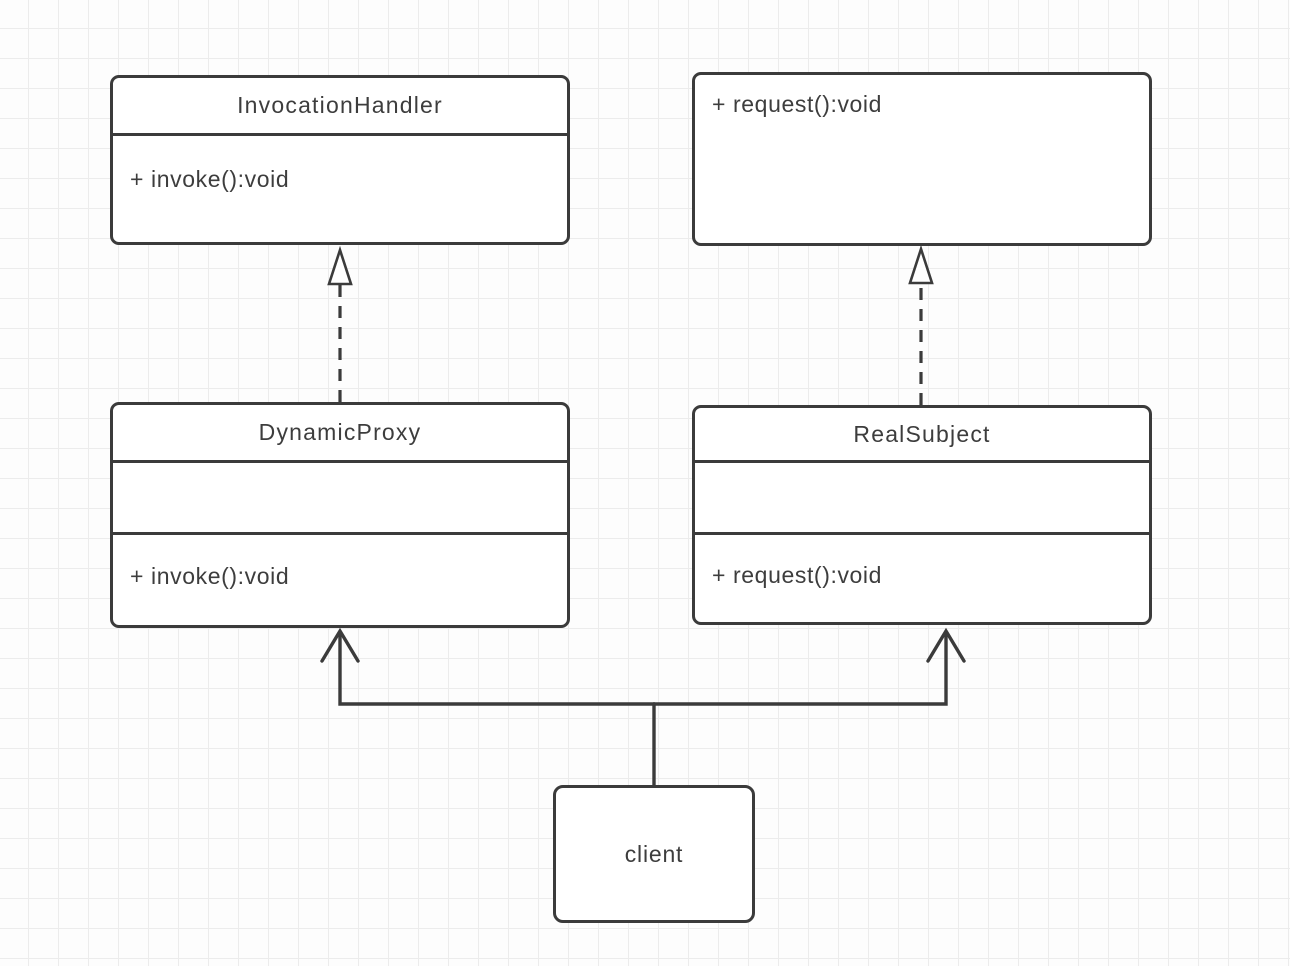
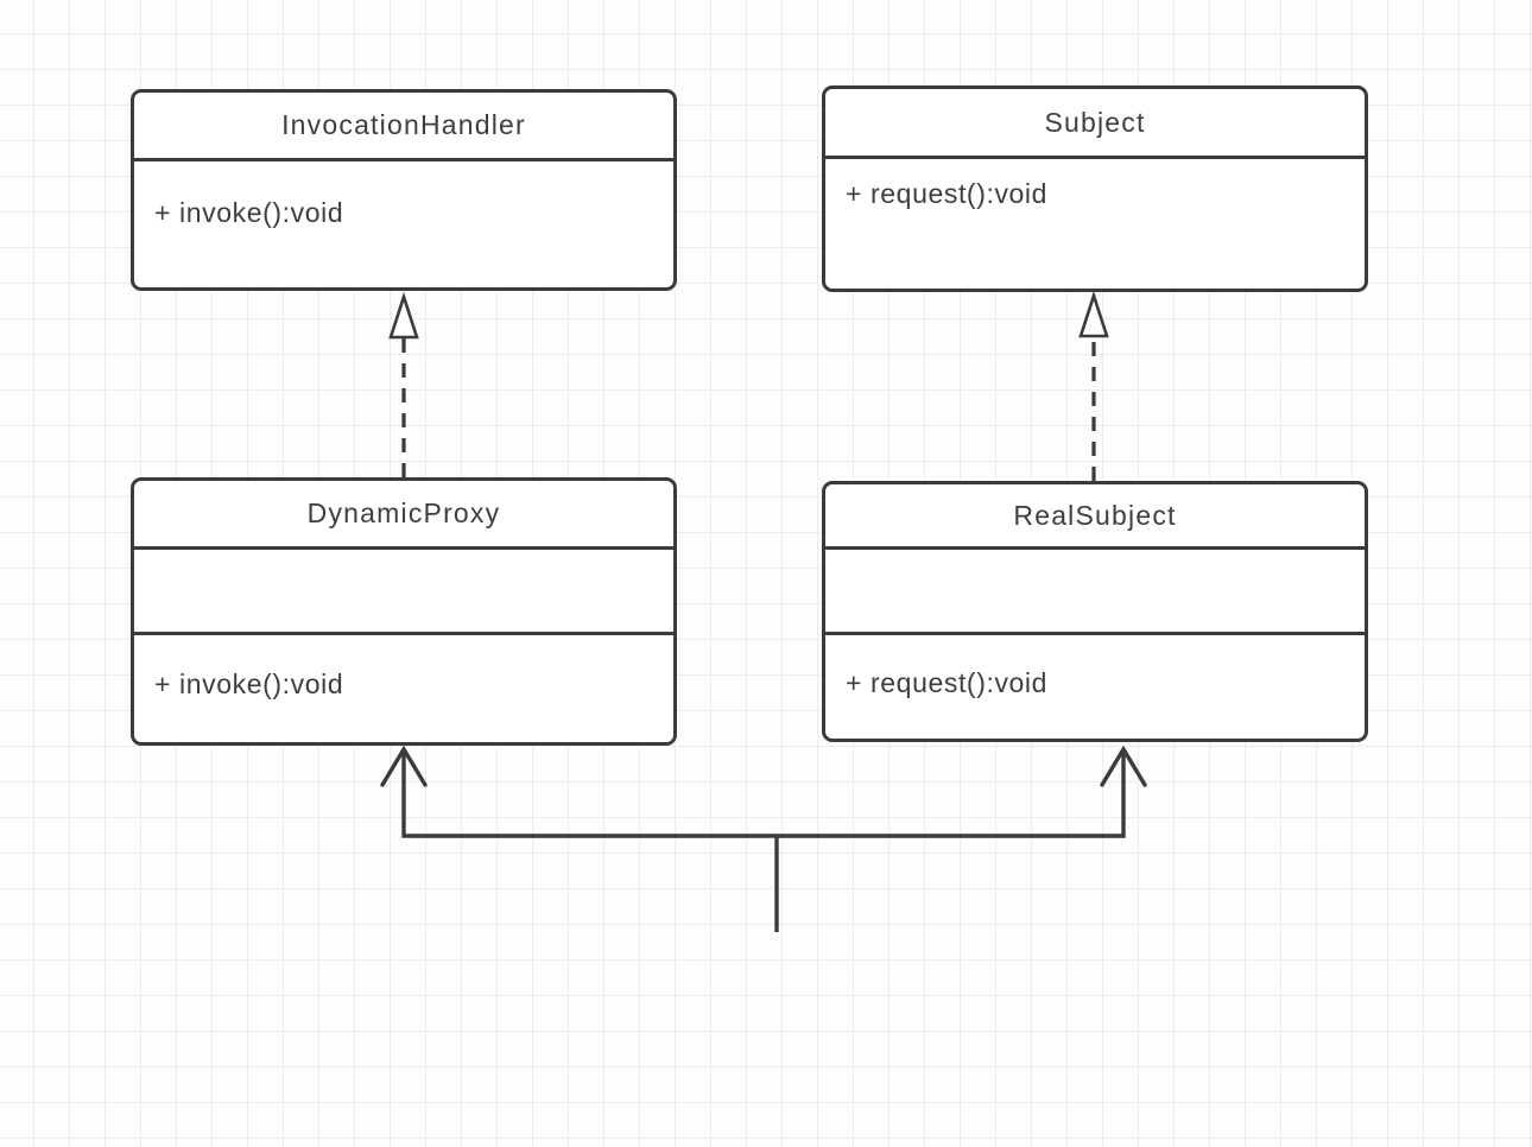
  InvocationHandler
  + invoke():void
+ Subject
  + request():void
  DynamicProxy
  + invoke():void
  RealSubject
  + request():void
- client
